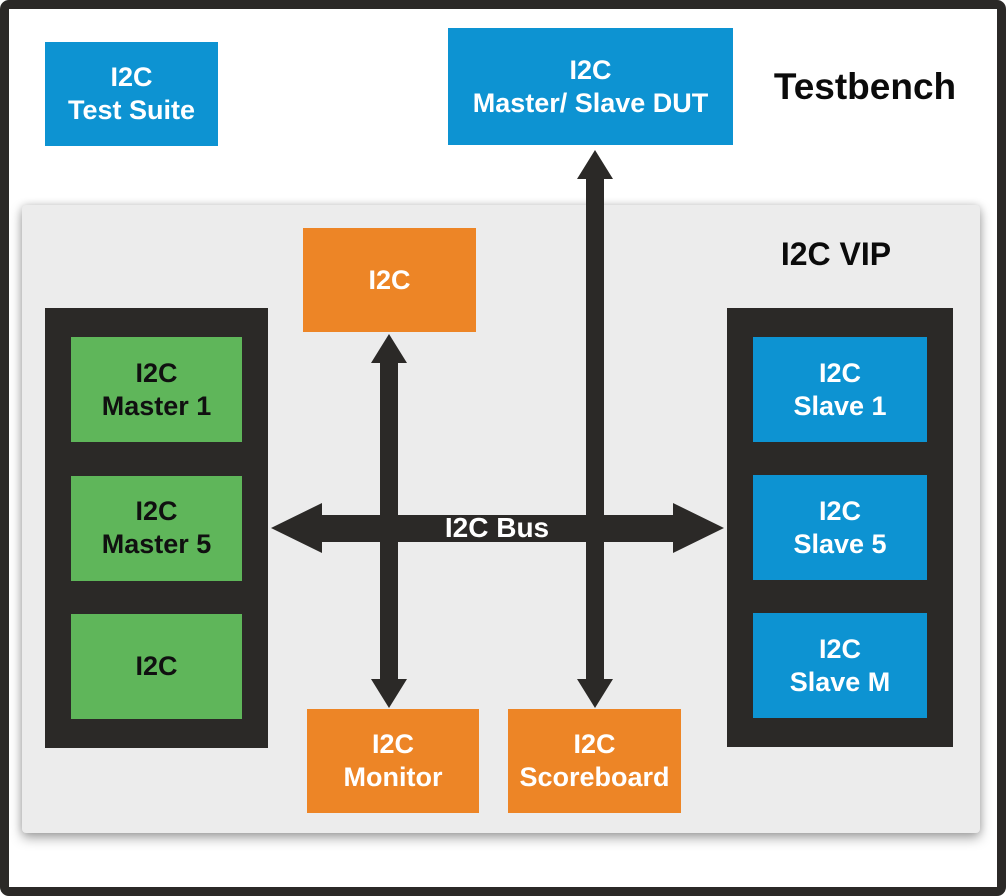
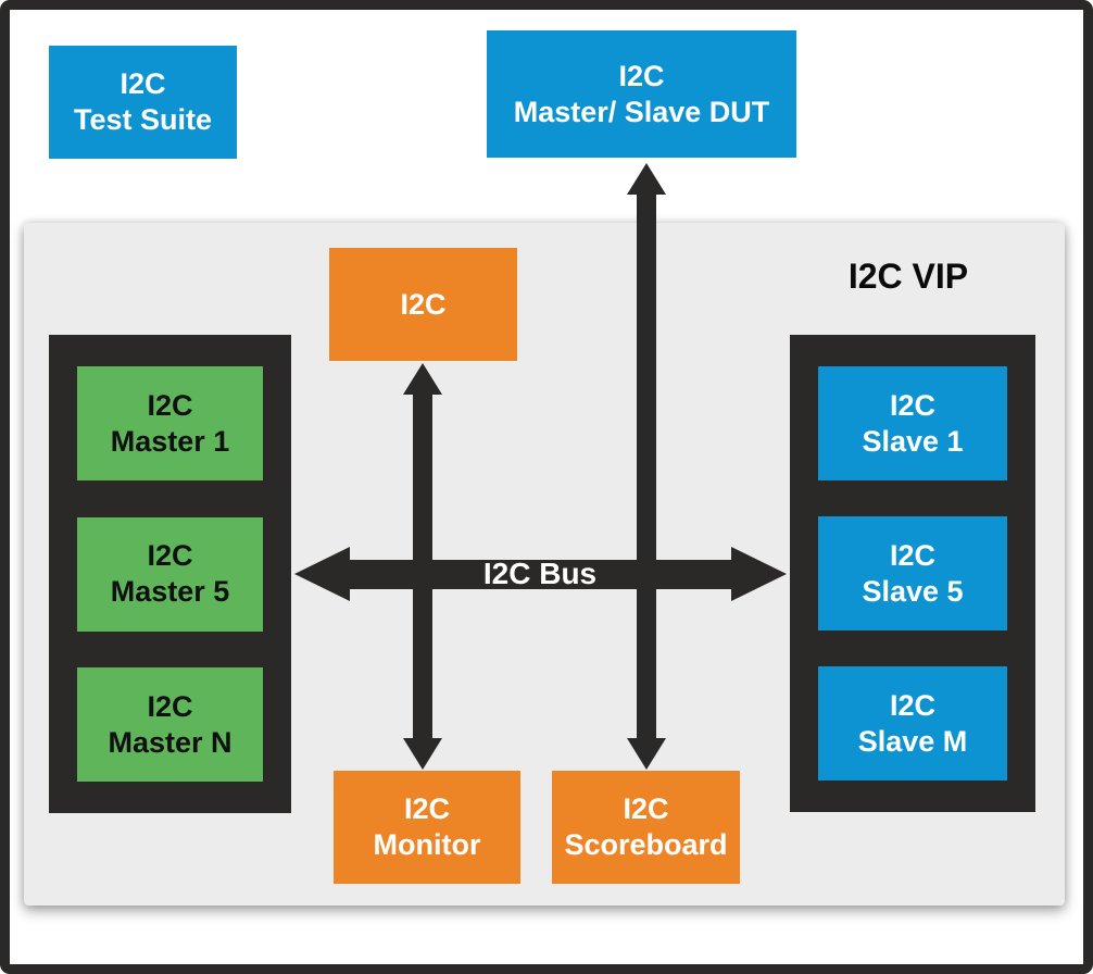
  I2C Bus
- Testbench
  I2C VIP
  I2C
  Test Suite
  I2C
  Master/ Slave DUT
  I2C
  I2C
  Monitor
  I2C
  Scoreboard
  I2C
  Master 1
  I2C
  Master 5
  I2C
+ Master N
  I2C
  Slave 1
  I2C
  Slave 5
  I2C
  Slave M
